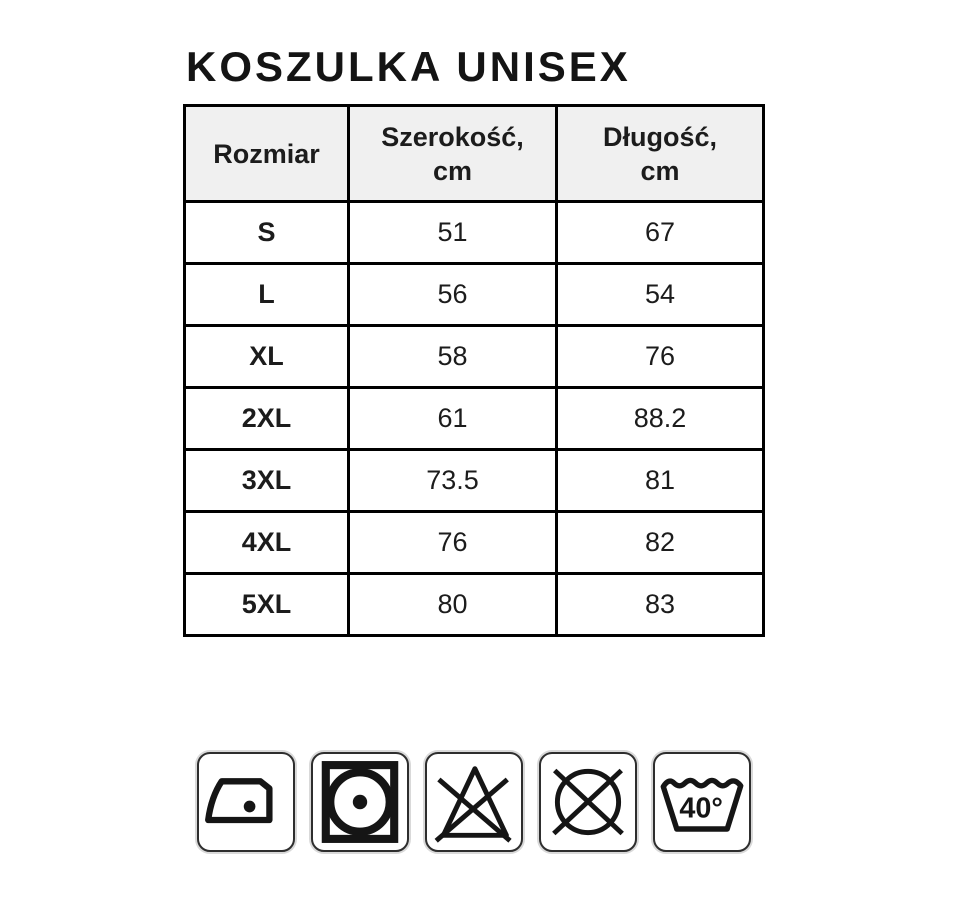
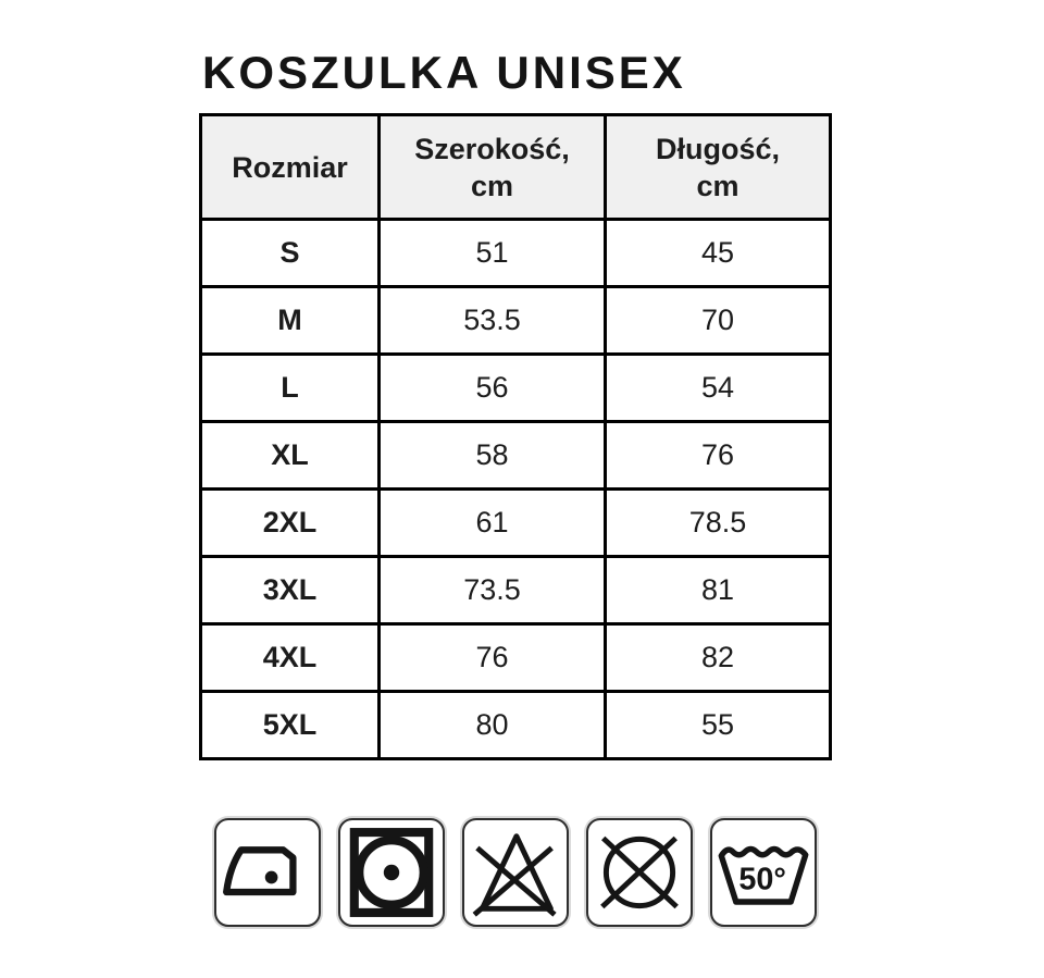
  KOSZULKA UNISEX
  Rozmiar	Szerokość, cm	Długość, cm
- S	51	67
+ S	51	45
+ M	53.5	70
  L	56	54
  XL	58	76
- 2XL	61	88.2
+ 2XL	61	78.5
  3XL	73.5	81
  4XL	76	82
- 5XL	80	83
+ 5XL	80	55
- 40°
+ 50°
